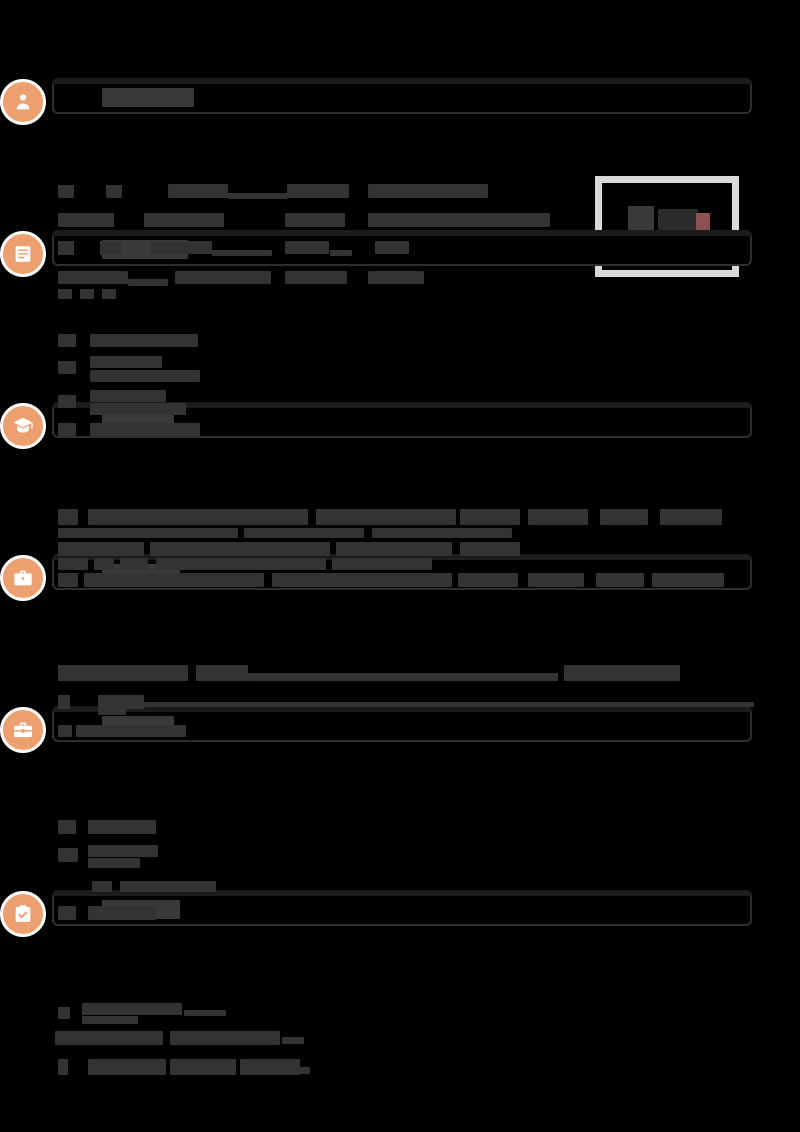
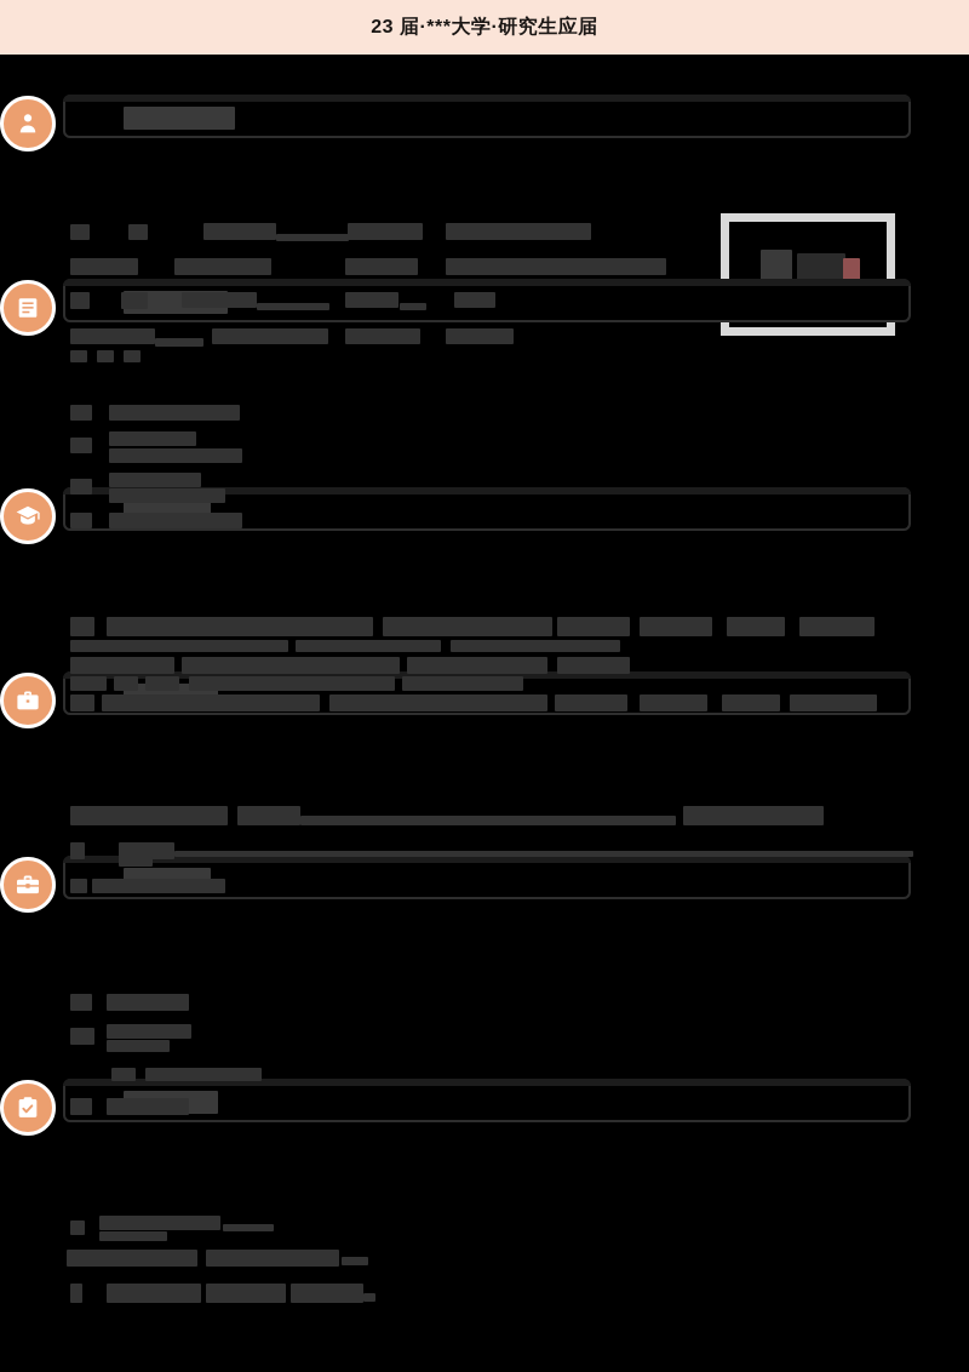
+ 23 届·***大学·研究生应届
